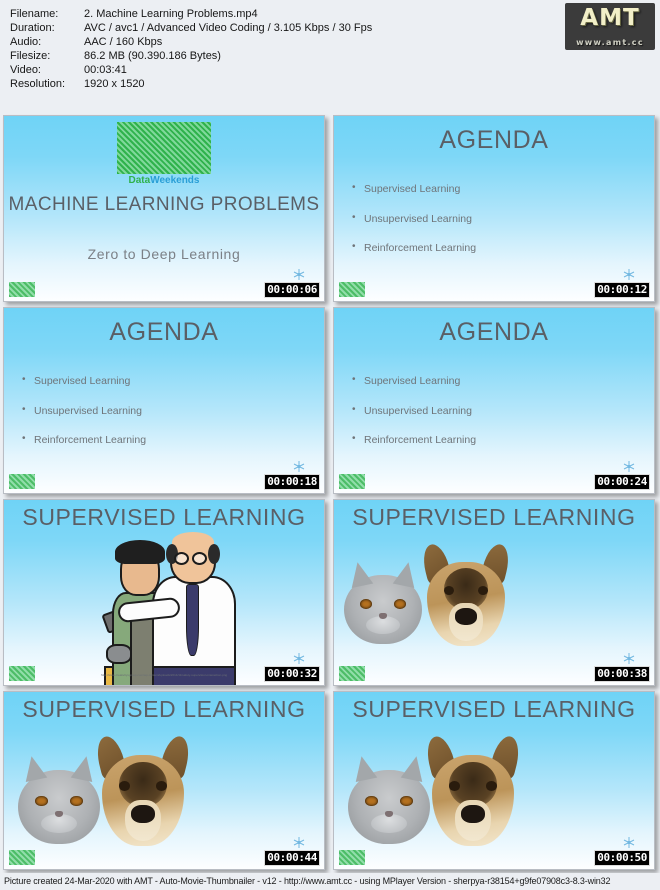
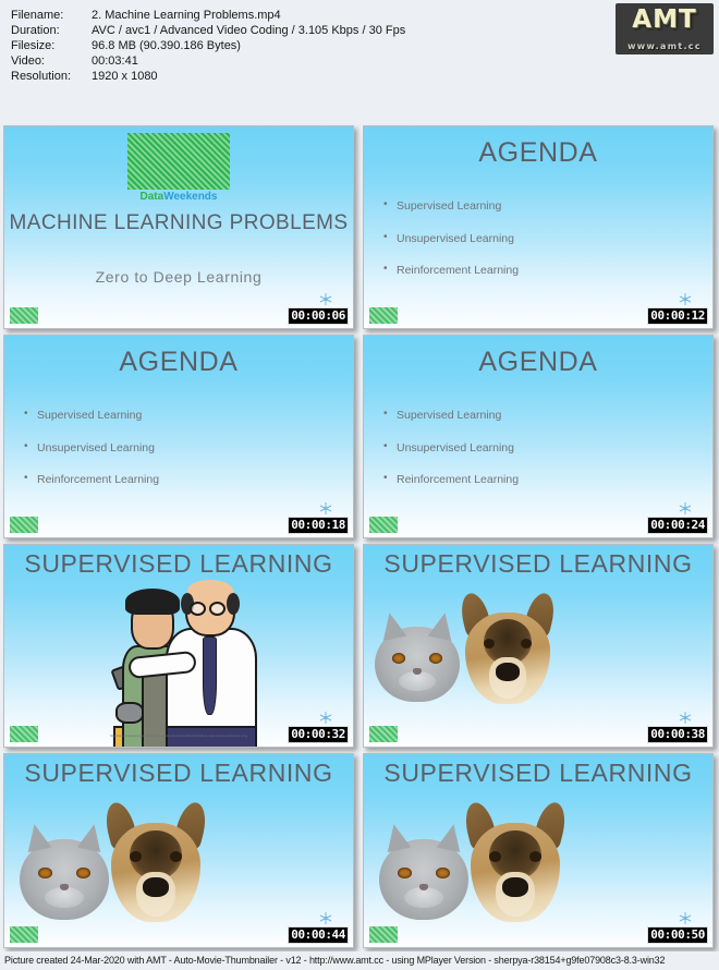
  Filename:	2. Machine Learning Problems.mp4
  Duration:	AVC / avc1 / Advanced Video Coding / 3.105 Kbps / 30 Fps
- Audio:	AAC / 160 Kbps
- Filesize:	86.2 MB (90.390.186 Bytes)
+ Filesize:	96.8 MB (90.390.186 Bytes)
  Video:	00:03:41
- Resolution:	1920 x 1520
+ Resolution:	1920 x 1080
  AMT
  www.amt.cc
  DataWeekends
  MACHINE LEARNING PROBLEMS
  Zero to Deep Learning
  00:00:06
  AGENDA
  Supervised Learning
  Unsupervised Learning
  Reinforcement Learning
  00:00:12
  AGENDA
  Supervised Learning
  Unsupervised Learning
  Reinforcement Learning
  00:00:18
  AGENDA
  Supervised Learning
  Unsupervised Learning
  Reinforcement Learning
  00:00:24
  SUPERVISED LEARNING
  00:00:32
  SUPERVISED LEARNING
  00:00:38
  SUPERVISED LEARNING
  00:00:44
  SUPERVISED LEARNING
  00:00:50
  Picture created 24-Mar-2020 with AMT - Auto-Movie-Thumbnailer - v12 - http://www.amt.cc - using MPlayer Version - sherpya-r38154+g9fe07908c3-8.3-win32
